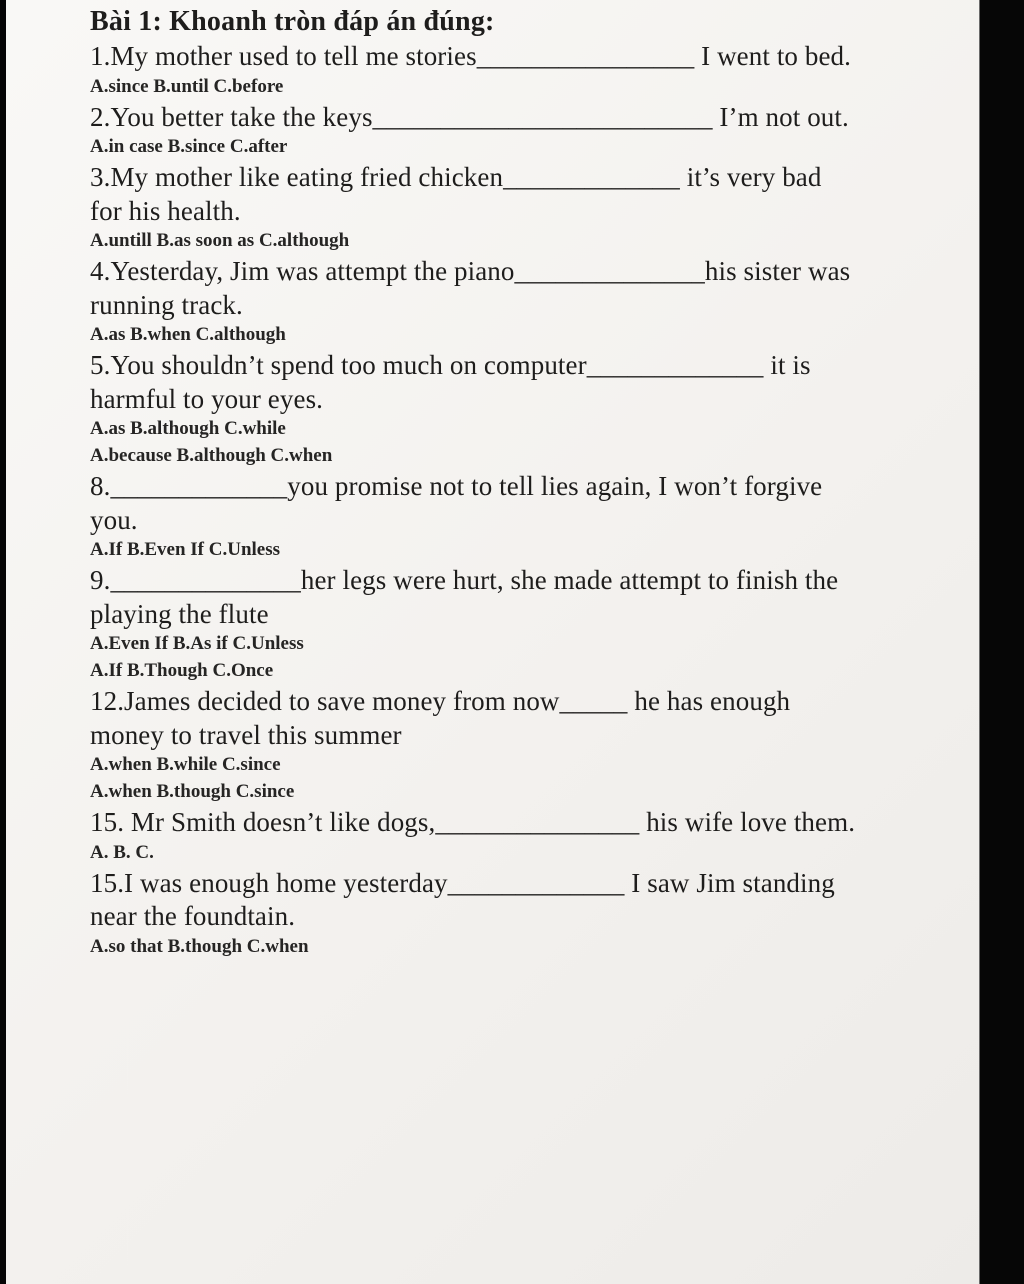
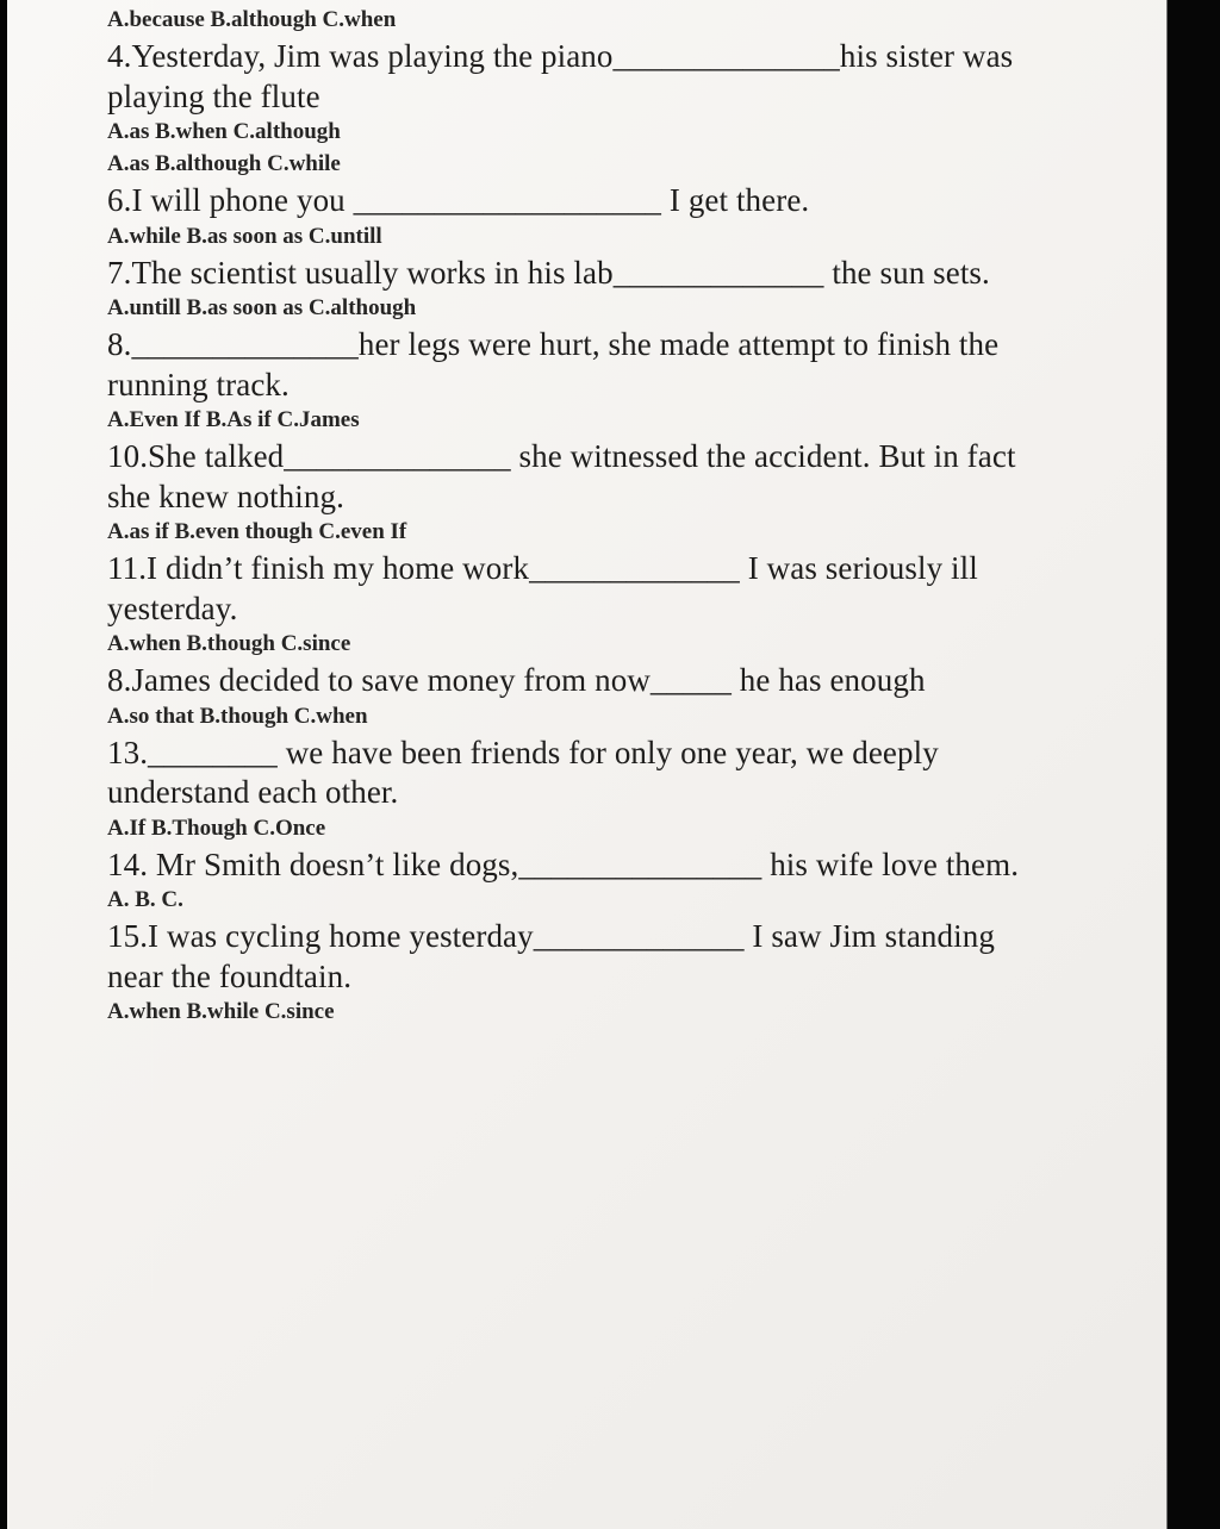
- Bài 1: Khoanh tròn đáp án đúng:
- 1.My mother used to tell me stories________________ I went to bed.
- A.since B.until C.before
- 2.You better take the keys_________________________ I’m not out.
- A.in case B.since C.after
- 3.My mother like eating fried chicken_____________ it’s very bad
- for his health.
- A.untill B.as soon as C.although
+ A.because B.although C.when
- 4.Yesterday, Jim was attempt the piano______________his sister was
+ 4.Yesterday, Jim was playing the piano______________his sister was
- running track.
+ playing the flute
  A.as B.when C.although
- 5.You shouldn’t spend too much on computer_____________ it is
- harmful to your eyes.
  A.as B.although C.while
+ 6.I will phone you ___________________ I get there.
+ A.while B.as soon as C.untill
+ 7.The scientist usually works in his lab_____________ the sun sets.
- A.because B.although C.when
+ A.untill B.as soon as C.although
- 8._____________you promise not to tell lies again, I won’t forgive
- you.
- A.If B.Even If C.Unless
- 9.______________her legs were hurt, she made attempt to finish the
+ 8.______________her legs were hurt, she made attempt to finish the
- playing the flute
+ running track.
- A.Even If B.As if C.Unless
+ A.Even If B.As if C.James
+ 10.She talked______________ she witnessed the accident. But in fact
+ she knew nothing.
+ A.as if B.even though C.even If
+ 11.I didn’t finish my home work_____________ I was seriously ill
+ yesterday.
- A.If B.Though C.Once
+ A.when B.though C.since
- 12.James decided to save money from now_____ he has enough
+ 8.James decided to save money from now_____ he has enough
- money to travel this summer
- A.when B.while C.since
+ A.so that B.though C.when
+ 13.________ we have been friends for only one year, we deeply
+ understand each other.
- A.when B.though C.since
+ A.If B.Though C.Once
- 15. Mr Smith doesn’t like dogs,_______________ his wife love them.
+ 14. Mr Smith doesn’t like dogs,_______________ his wife love them.
  A. B. C.
- 15.I was enough home yesterday_____________ I saw Jim standing
+ 15.I was cycling home yesterday_____________ I saw Jim standing
  near the foundtain.
- A.so that B.though C.when
+ A.when B.while C.since
